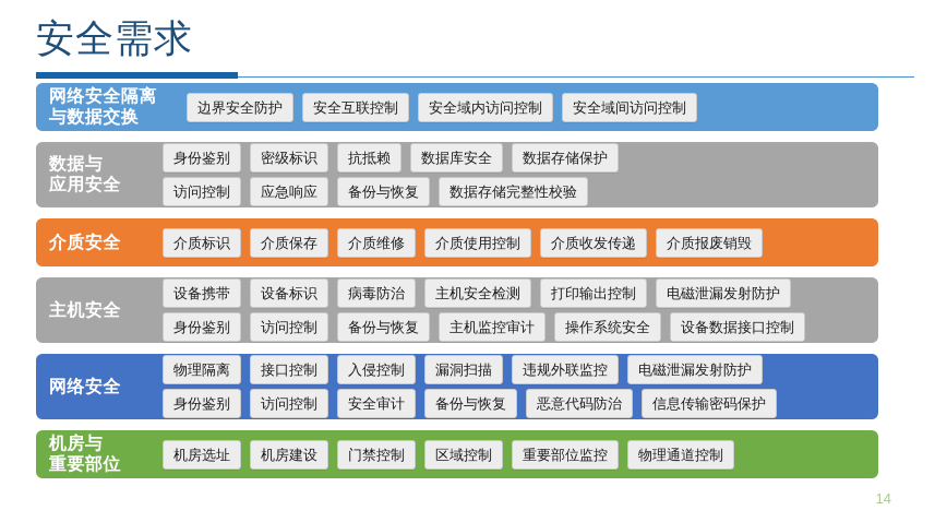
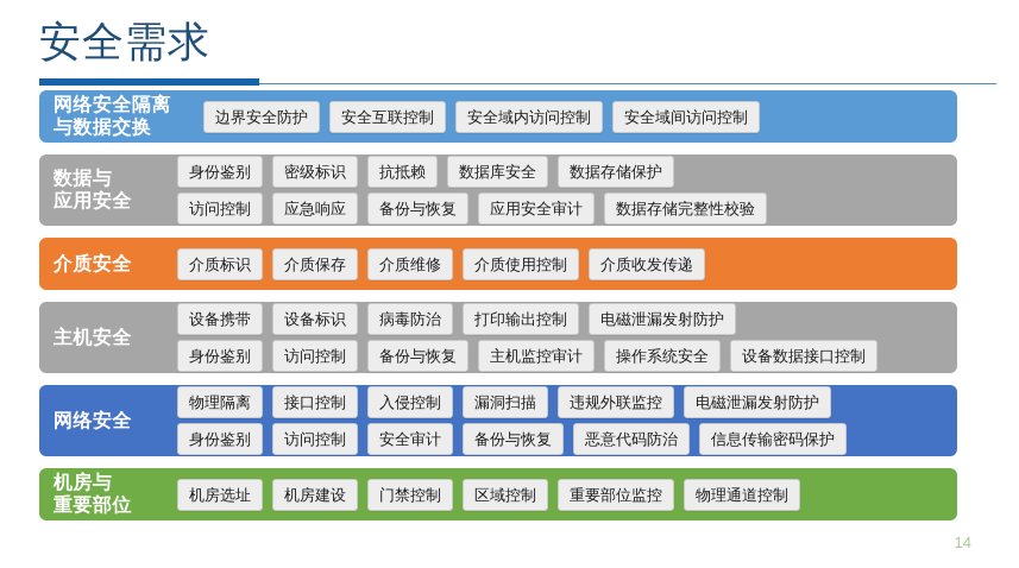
  安全需求
  网络安全隔离
  与数据交换
  边界安全防护
  安全互联控制
  安全域内访问控制
  安全域间访问控制
  数据与
  应用安全
  身份鉴别
  密级标识
  抗抵赖
  数据库安全
  数据存储保护
  访问控制
  应急响应
  备份与恢复
+ 应用安全审计
  数据存储完整性校验
  介质安全
  介质标识
  介质保存
  介质维修
  介质使用控制
  介质收发传递
- 介质报废销毁
  主机安全
  设备携带
  设备标识
  病毒防治
- 主机安全检测
  打印输出控制
  电磁泄漏发射防护
  身份鉴别
  访问控制
  备份与恢复
  主机监控审计
  操作系统安全
  设备数据接口控制
  网络安全
  物理隔离
  接口控制
  入侵控制
  漏洞扫描
  违规外联监控
  电磁泄漏发射防护
  身份鉴别
  访问控制
  安全审计
  备份与恢复
  恶意代码防治
  信息传输密码保护
  机房与
  重要部位
  机房选址
  机房建设
  门禁控制
  区域控制
  重要部位监控
  物理通道控制
  14
